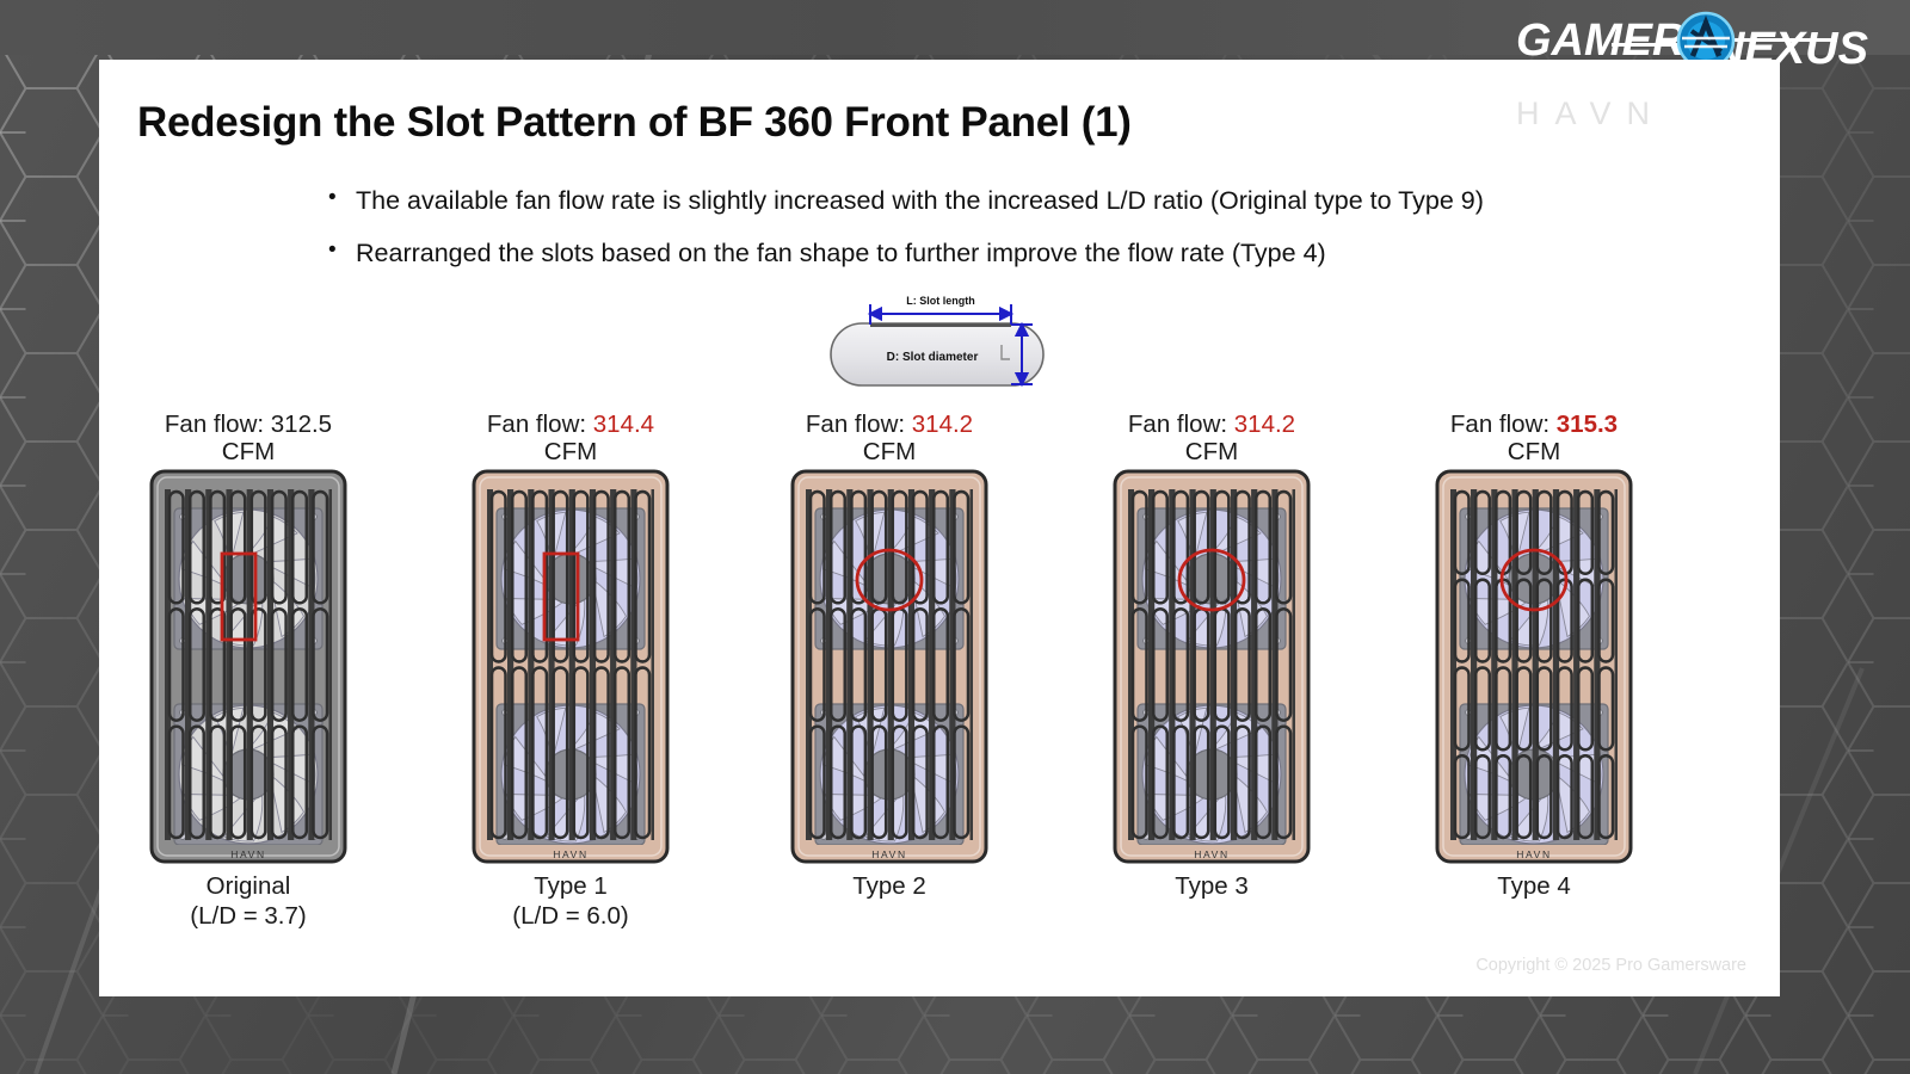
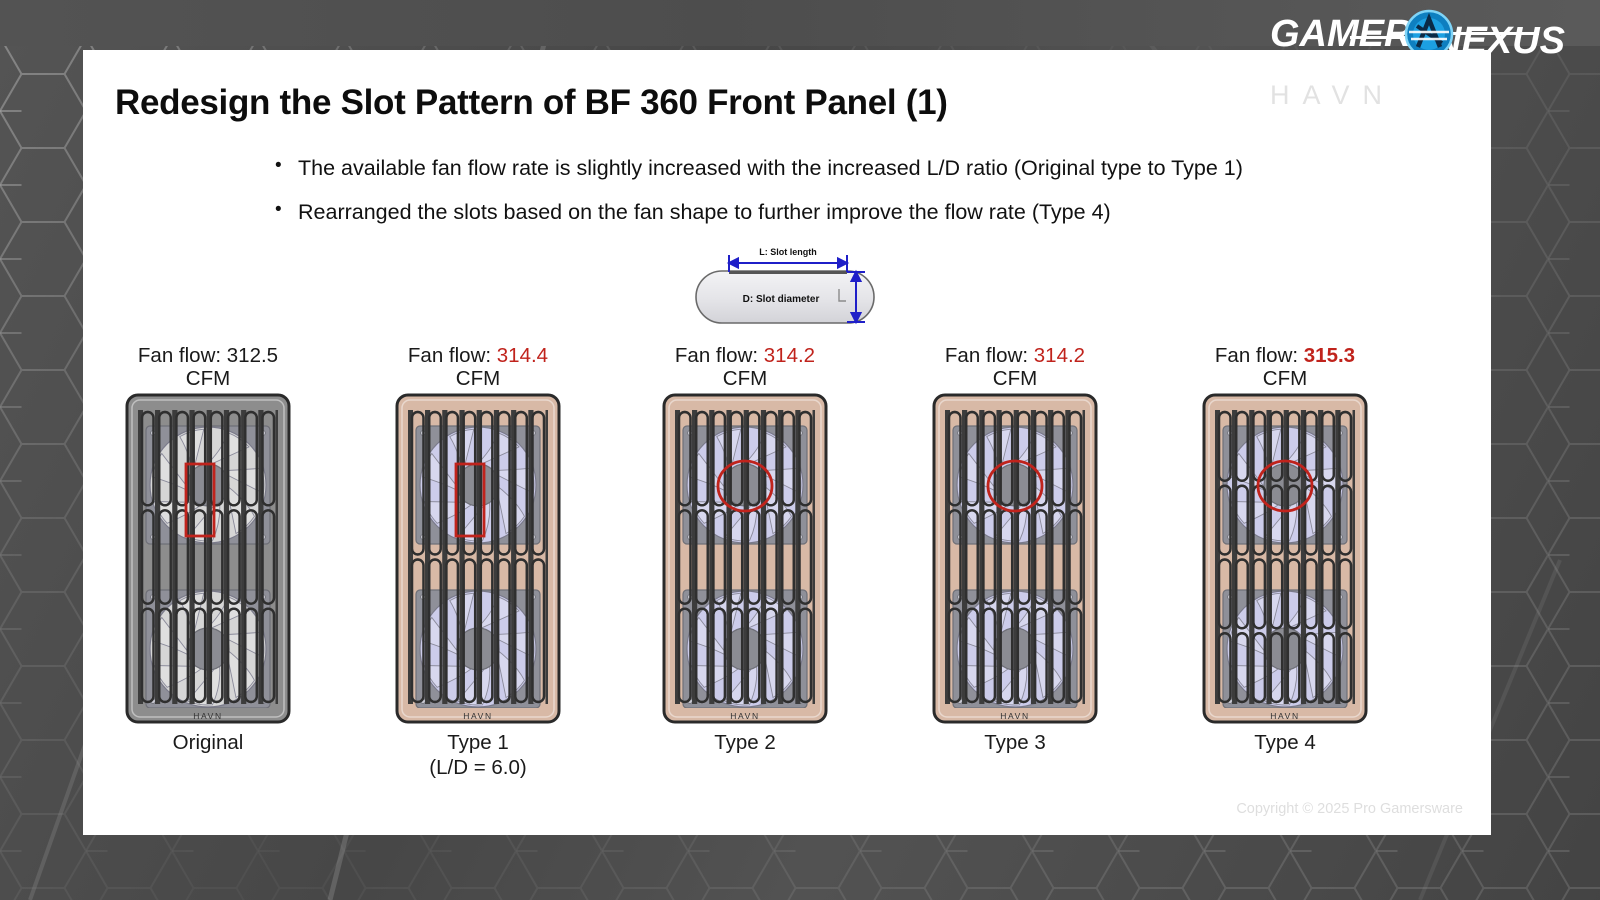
  GAMER
  EXUS
  HAVN
  Redesign the Slot Pattern of BF 360 Front Panel (1)
- The available fan flow rate is slightly increased with the increased L/D ratio (Original type to Type 9)
+ The available fan flow rate is slightly increased with the increased L/D ratio (Original type to Type 1)
  Rearranged the slots based on the fan shape to further improve the flow rate (Type 4)
  L: Slot length
  D: Slot diameter
  Fan flow: 312.5
  CFM
  HAVN
  Original
- (L/D = 3.7)
  Fan flow: 314.4
  CFM
  HAVN
  Type 1
  (L/D = 6.0)
  Fan flow: 314.2
  CFM
  HAVN
  Type 2
  Fan flow: 314.2
  CFM
  HAVN
  Type 3
  Fan flow: 315.3
  CFM
  HAVN
  Type 4
  Copyright © 2025 Pro Gamersware
